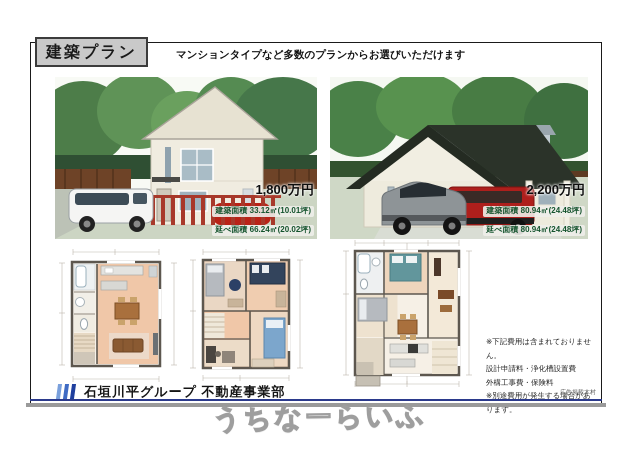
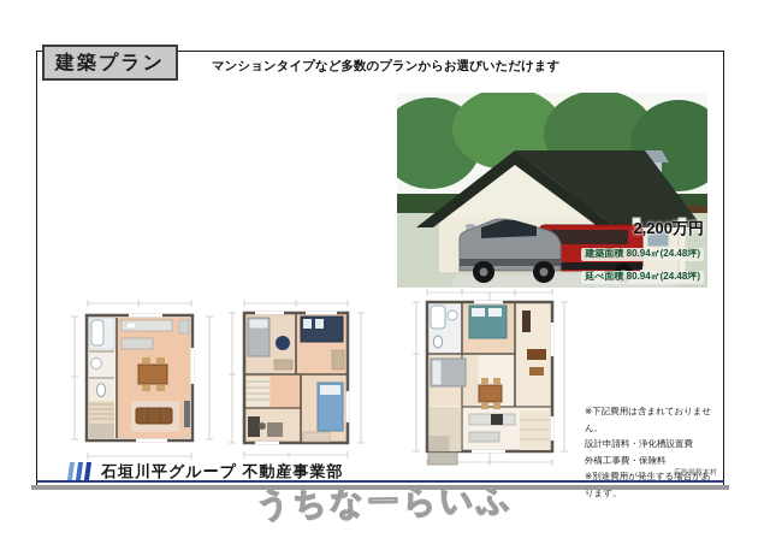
  建築プラン
  マンションタイプなど多数のプランからお選びいただけます
- 1,800万円
- 建築面積 33.12㎡(10.01坪)
- 延べ面積 66.24㎡(20.02坪)
  2,200万円
  建築面積 80.94㎡(24.48坪)
  延べ面積 80.94㎡(24.48坪)
  ※下記費用は含まれておりません。
  設計申請料・浄化槽設置費
  外構工事費・保険料
  ※別途費用が発生する場合があります。
  石垣川平グループ 不動産事業部
  うちなーらいふ
